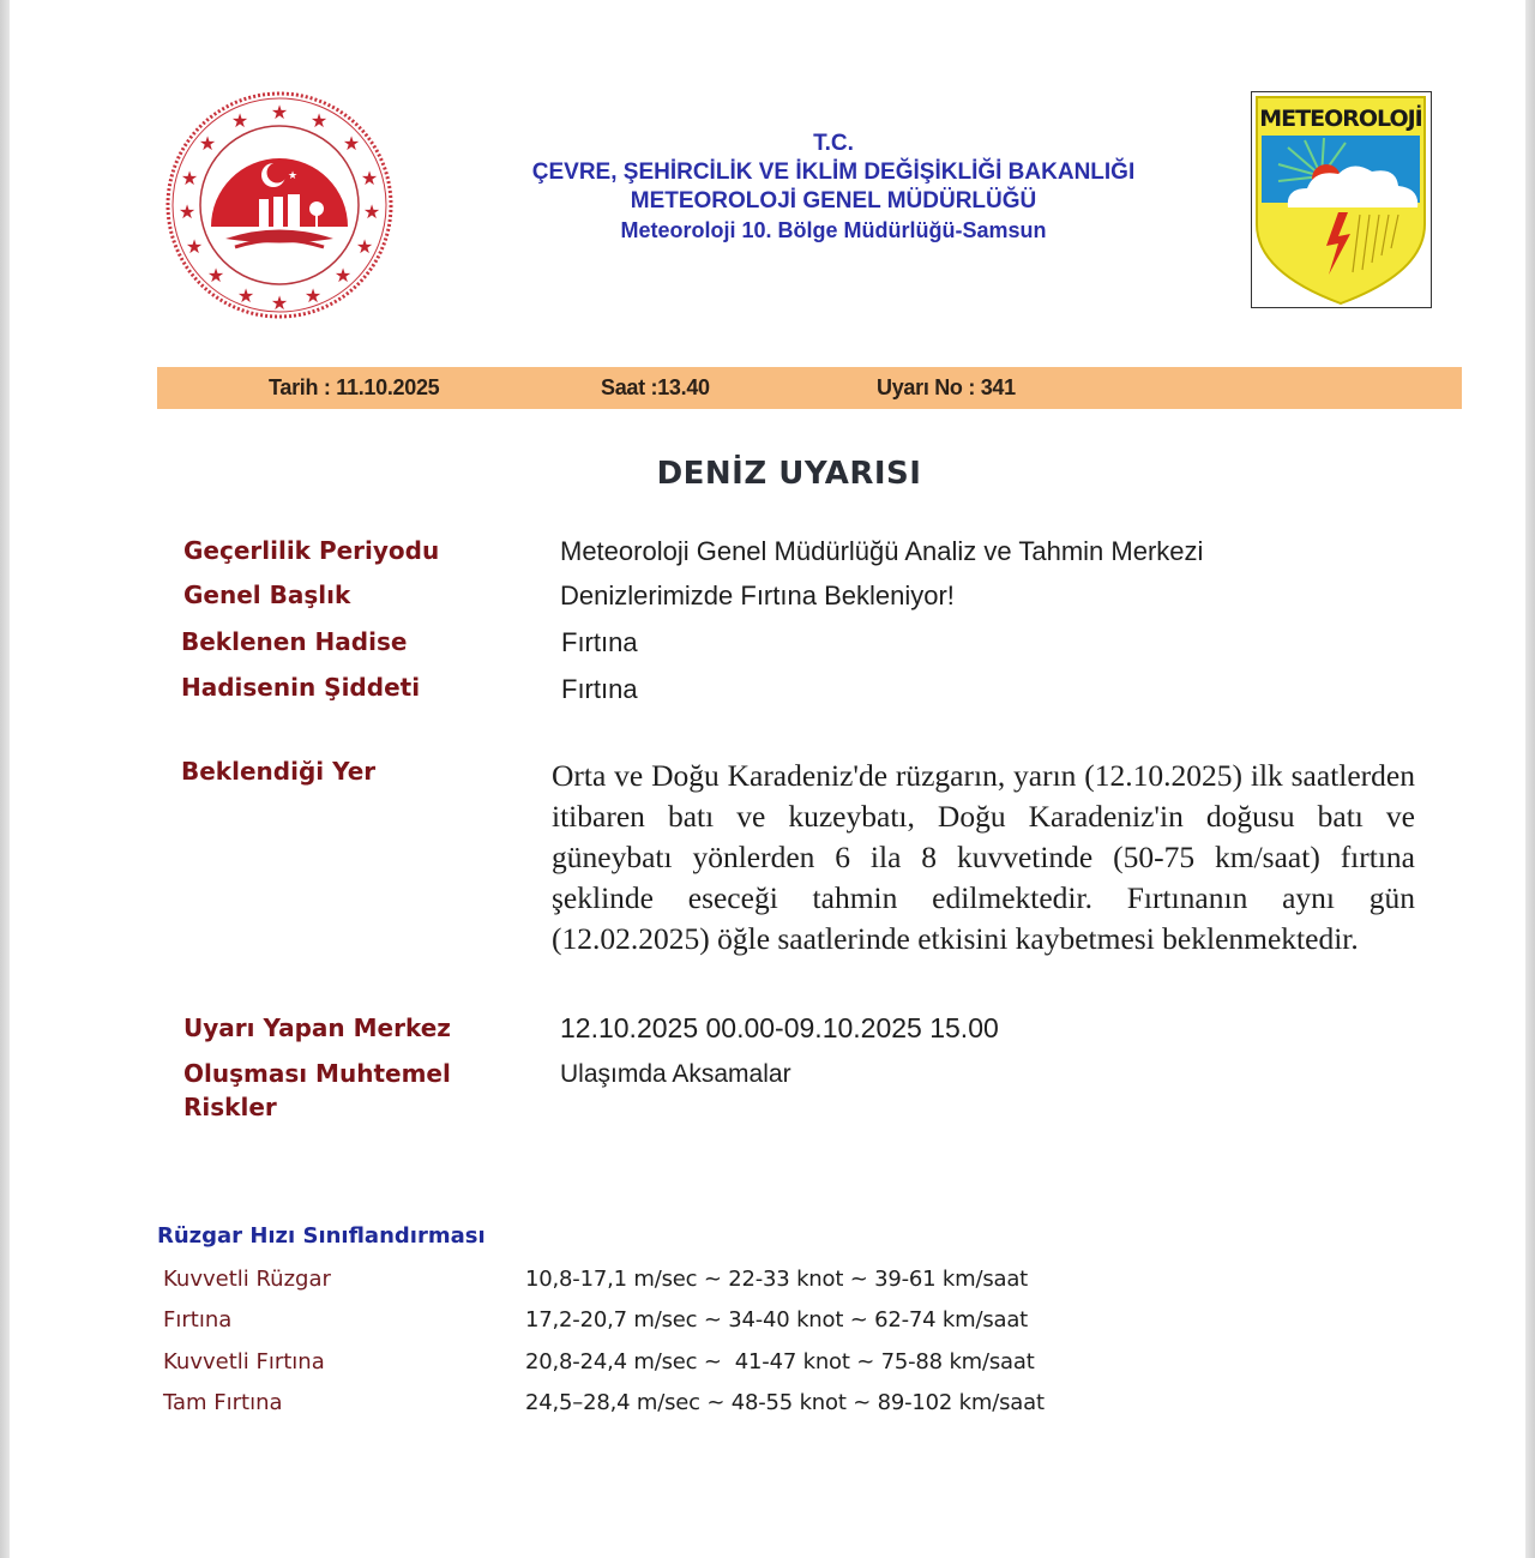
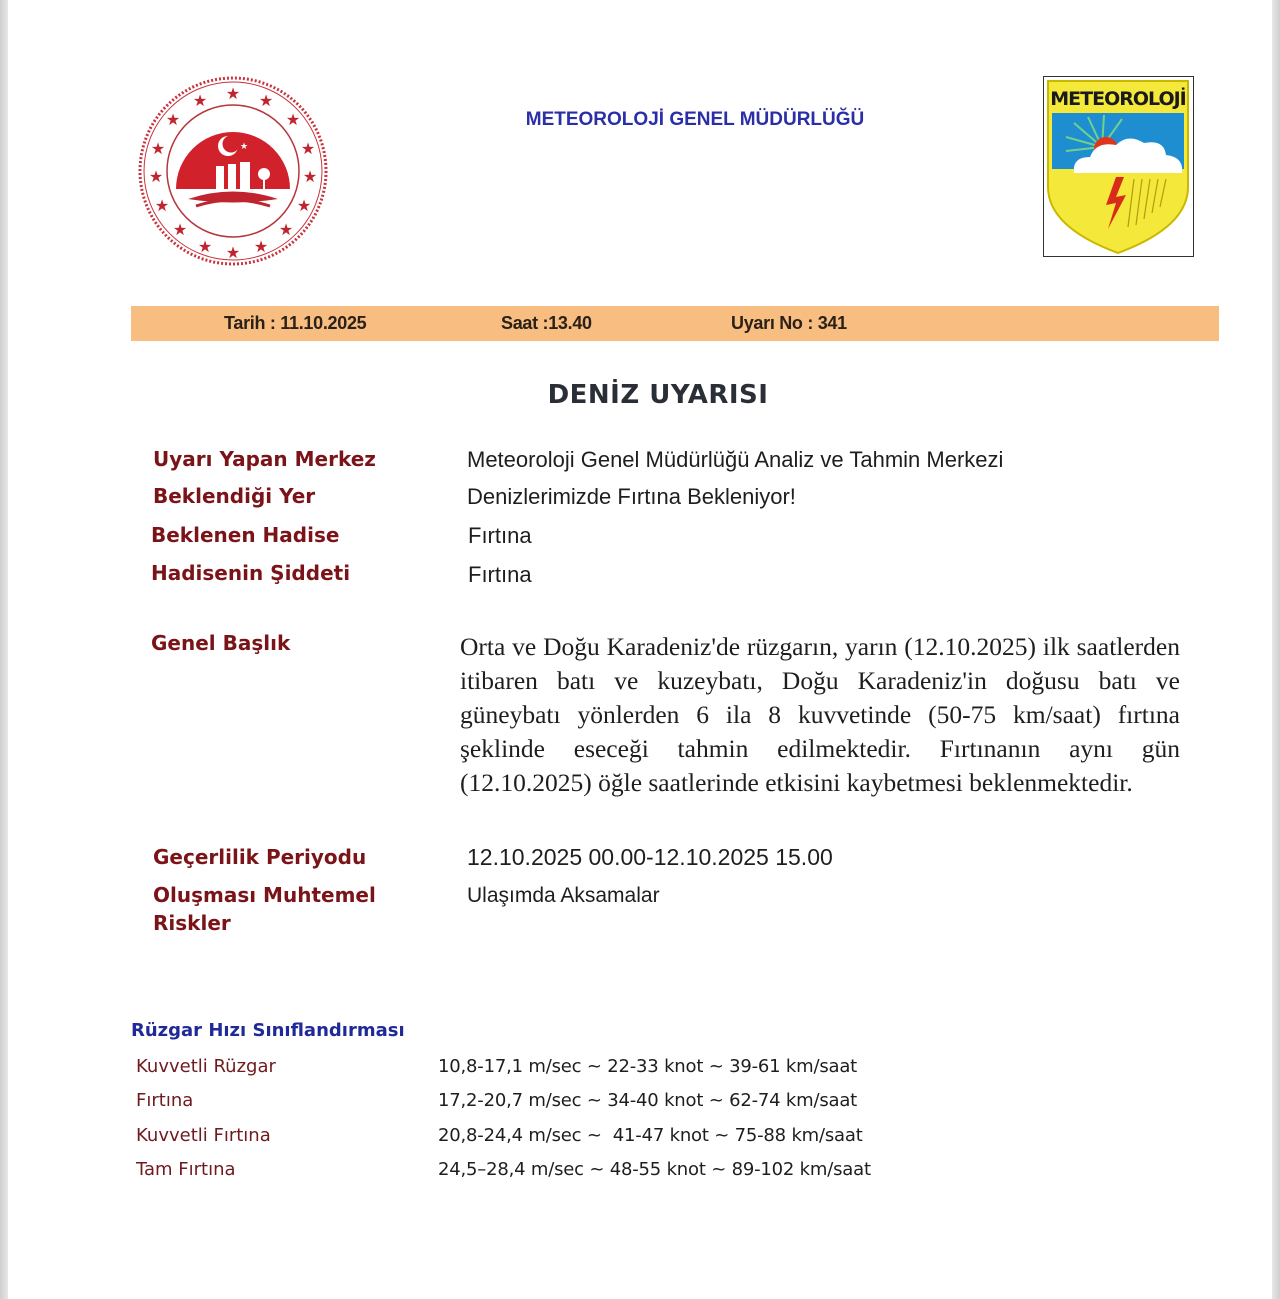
  ★
  ★
  ★
  ★
  ★
  ★
  ★
  ★
  ★
  ★
  ★
  ★
  ★
  ★
  ★
  ★
  ★
- T.C.
- ÇEVRE, ŞEHİRCİLİK VE İKLİM DEĞİŞİKLİĞİ BAKANLIĞI
  METEOROLOJİ GENEL MÜDÜRLÜĞÜ
- Meteoroloji 10. Bölge Müdürlüğü-Samsun
  METEOROLOJİ
  Tarih : 11.10.2025
  Saat :13.40
  Uyarı No : 341
  DENİZ UYARISI
- Geçerlilik Periyodu
+ Uyarı Yapan Merkez
  Meteoroloji Genel Müdürlüğü Analiz ve Tahmin Merkezi
- Genel Başlık
+ Beklendiği Yer
  Denizlerimizde Fırtına Bekleniyor!
  Beklenen Hadise
  Fırtına
  Hadisenin Şiddeti
  Fırtına
- Beklendiği Yer
+ Genel Başlık
- Orta ve Doğu Karadeniz'de rüzgarın, yarın (12.10.2025) ilk saatlerden itibaren batı ve kuzeybatı, Doğu Karadeniz'in doğusu batı ve güneybatı yönlerden 6 ila 8 kuvvetinde (50-75 km/saat) fırtına şeklinde eseceği tahmin edilmektedir. Fırtınanın aynı gün (12.02.2025) öğle saatlerinde etkisini kaybetmesi beklenmektedir.
+ Orta ve Doğu Karadeniz'de rüzgarın, yarın (12.10.2025) ilk saatlerden itibaren batı ve kuzeybatı, Doğu Karadeniz'in doğusu batı ve güneybatı yönlerden 6 ila 8 kuvvetinde (50-75 km/saat) fırtına şeklinde eseceği tahmin edilmektedir. Fırtınanın aynı gün (12.10.2025) öğle saatlerinde etkisini kaybetmesi beklenmektedir.
- Uyarı Yapan Merkez
+ Geçerlilik Periyodu
- 12.10.2025 00.00-09.10.2025 15.00
+ 12.10.2025 00.00-12.10.2025 15.00
  Oluşması Muhtemel
  Riskler
  Ulaşımda Aksamalar
  Rüzgar Hızı Sınıflandırması
  Kuvvetli Rüzgar
  10,8-17,1 m/sec ~ 22-33 knot ~ 39-61 km/saat
  Fırtına
  17,2-20,7 m/sec ~ 34-40 knot ~ 62-74 km/saat
  Kuvvetli Fırtına
  20,8-24,4 m/sec ~ 41-47 knot ~ 75-88 km/saat
  Tam Fırtına
  24,5–28,4 m/sec ~ 48-55 knot ~ 89-102 km/saat
